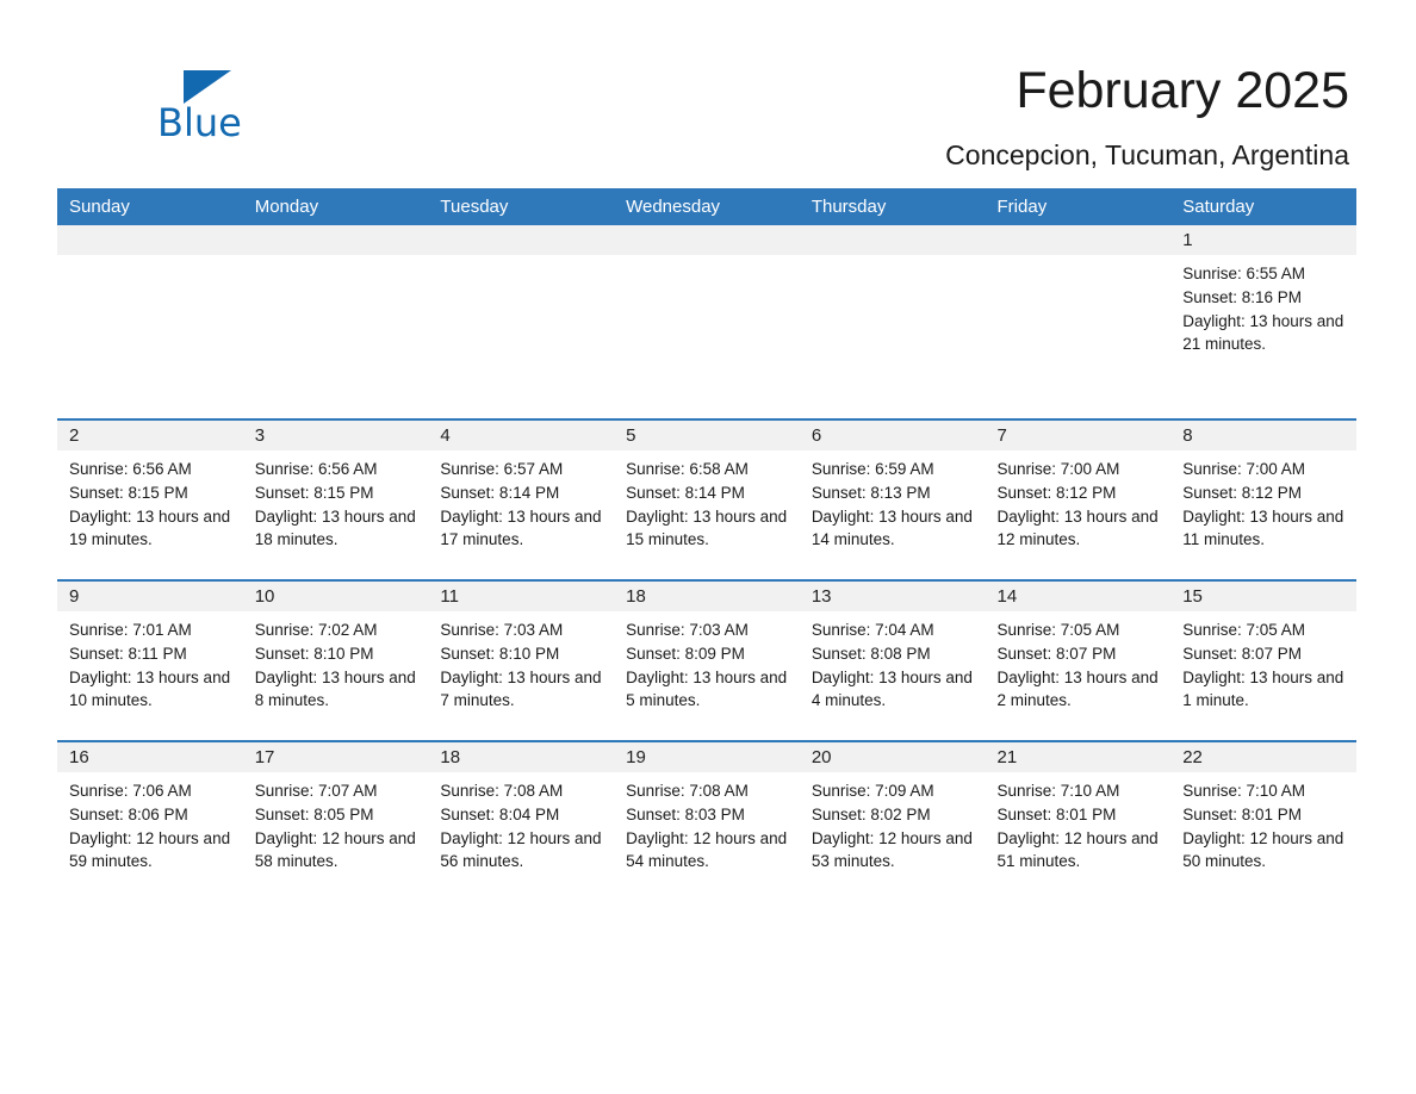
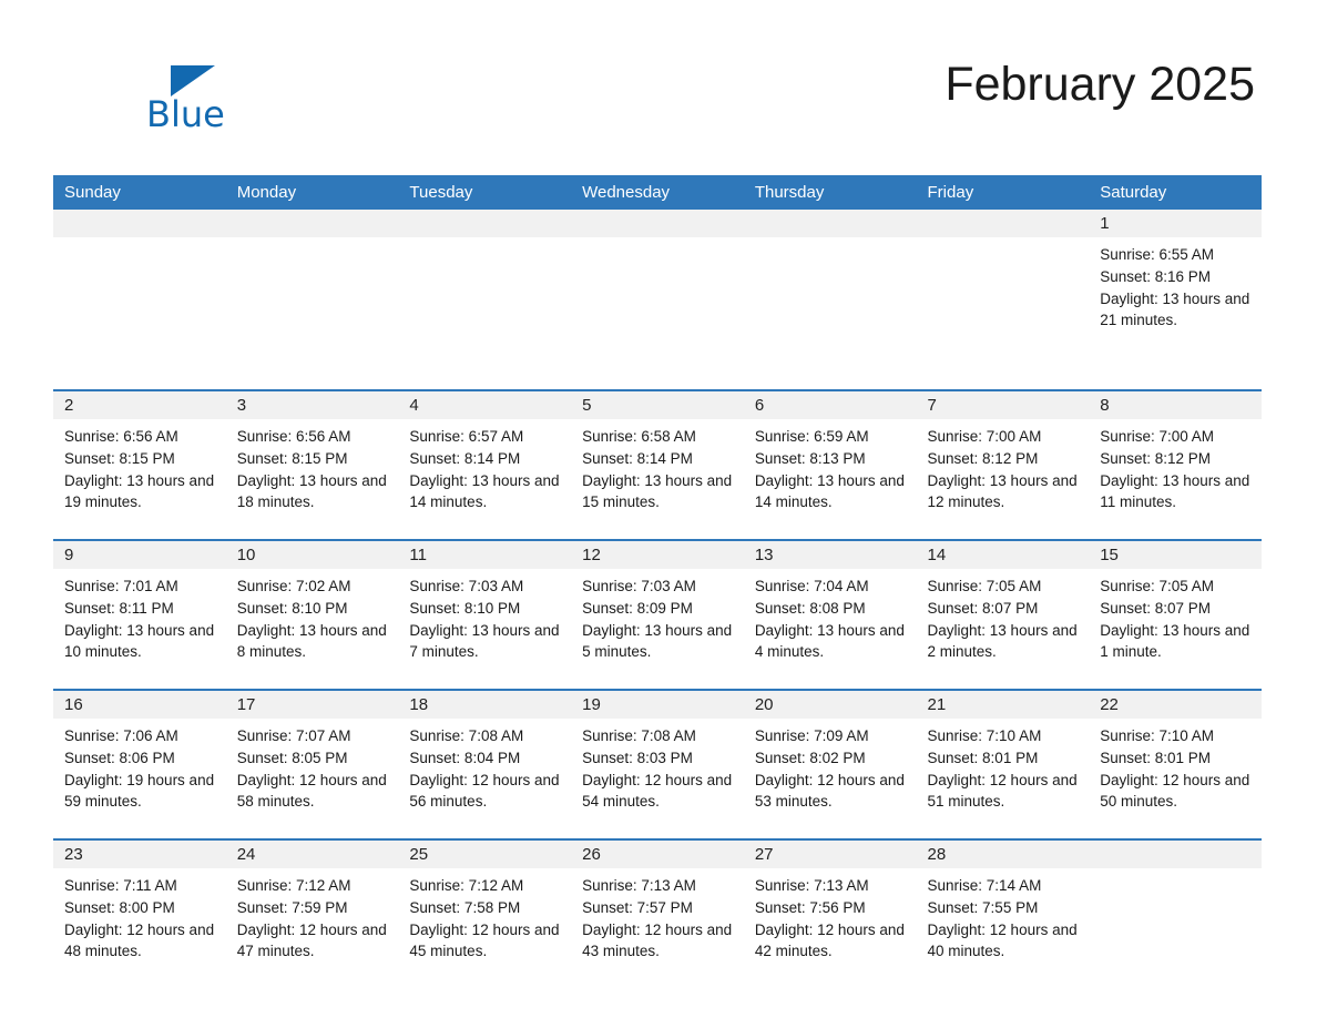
  Blue
  February 2025
- Concepcion, Tucuman, Argentina
  Sunday	Monday	Tuesday	Wednesday	Thursday	Friday	Saturday
  						1Sunrise: 6:55 AMSunset: 8:16 PMDaylight: 13 hours and 21 minutes.
- 2Sunrise: 6:56 AMSunset: 8:15 PMDaylight: 13 hours and 19 minutes.	3Sunrise: 6:56 AMSunset: 8:15 PMDaylight: 13 hours and 18 minutes.	4Sunrise: 6:57 AMSunset: 8:14 PMDaylight: 13 hours and 17 minutes.	5Sunrise: 6:58 AMSunset: 8:14 PMDaylight: 13 hours and 15 minutes.	6Sunrise: 6:59 AMSunset: 8:13 PMDaylight: 13 hours and 14 minutes.	7Sunrise: 7:00 AMSunset: 8:12 PMDaylight: 13 hours and 12 minutes.	8Sunrise: 7:00 AMSunset: 8:12 PMDaylight: 13 hours and 11 minutes.
+ 2Sunrise: 6:56 AMSunset: 8:15 PMDaylight: 13 hours and 19 minutes.	3Sunrise: 6:56 AMSunset: 8:15 PMDaylight: 13 hours and 18 minutes.	4Sunrise: 6:57 AMSunset: 8:14 PMDaylight: 13 hours and 14 minutes.	5Sunrise: 6:58 AMSunset: 8:14 PMDaylight: 13 hours and 15 minutes.	6Sunrise: 6:59 AMSunset: 8:13 PMDaylight: 13 hours and 14 minutes.	7Sunrise: 7:00 AMSunset: 8:12 PMDaylight: 13 hours and 12 minutes.	8Sunrise: 7:00 AMSunset: 8:12 PMDaylight: 13 hours and 11 minutes.
- 9Sunrise: 7:01 AMSunset: 8:11 PMDaylight: 13 hours and 10 minutes.	10Sunrise: 7:02 AMSunset: 8:10 PMDaylight: 13 hours and 8 minutes.	11Sunrise: 7:03 AMSunset: 8:10 PMDaylight: 13 hours and 7 minutes.	18Sunrise: 7:03 AMSunset: 8:09 PMDaylight: 13 hours and 5 minutes.	13Sunrise: 7:04 AMSunset: 8:08 PMDaylight: 13 hours and 4 minutes.	14Sunrise: 7:05 AMSunset: 8:07 PMDaylight: 13 hours and 2 minutes.	15Sunrise: 7:05 AMSunset: 8:07 PMDaylight: 13 hours and 1 minute.
+ 9Sunrise: 7:01 AMSunset: 8:11 PMDaylight: 13 hours and 10 minutes.	10Sunrise: 7:02 AMSunset: 8:10 PMDaylight: 13 hours and 8 minutes.	11Sunrise: 7:03 AMSunset: 8:10 PMDaylight: 13 hours and 7 minutes.	12Sunrise: 7:03 AMSunset: 8:09 PMDaylight: 13 hours and 5 minutes.	13Sunrise: 7:04 AMSunset: 8:08 PMDaylight: 13 hours and 4 minutes.	14Sunrise: 7:05 AMSunset: 8:07 PMDaylight: 13 hours and 2 minutes.	15Sunrise: 7:05 AMSunset: 8:07 PMDaylight: 13 hours and 1 minute.
- 16Sunrise: 7:06 AMSunset: 8:06 PMDaylight: 12 hours and 59 minutes.	17Sunrise: 7:07 AMSunset: 8:05 PMDaylight: 12 hours and 58 minutes.	18Sunrise: 7:08 AMSunset: 8:04 PMDaylight: 12 hours and 56 minutes.	19Sunrise: 7:08 AMSunset: 8:03 PMDaylight: 12 hours and 54 minutes.	20Sunrise: 7:09 AMSunset: 8:02 PMDaylight: 12 hours and 53 minutes.	21Sunrise: 7:10 AMSunset: 8:01 PMDaylight: 12 hours and 51 minutes.	22Sunrise: 7:10 AMSunset: 8:01 PMDaylight: 12 hours and 50 minutes.
+ 16Sunrise: 7:06 AMSunset: 8:06 PMDaylight: 19 hours and 59 minutes.	17Sunrise: 7:07 AMSunset: 8:05 PMDaylight: 12 hours and 58 minutes.	18Sunrise: 7:08 AMSunset: 8:04 PMDaylight: 12 hours and 56 minutes.	19Sunrise: 7:08 AMSunset: 8:03 PMDaylight: 12 hours and 54 minutes.	20Sunrise: 7:09 AMSunset: 8:02 PMDaylight: 12 hours and 53 minutes.	21Sunrise: 7:10 AMSunset: 8:01 PMDaylight: 12 hours and 51 minutes.	22Sunrise: 7:10 AMSunset: 8:01 PMDaylight: 12 hours and 50 minutes.
+ 23Sunrise: 7:11 AMSunset: 8:00 PMDaylight: 12 hours and 48 minutes.	24Sunrise: 7:12 AMSunset: 7:59 PMDaylight: 12 hours and 47 minutes.	25Sunrise: 7:12 AMSunset: 7:58 PMDaylight: 12 hours and 45 minutes.	26Sunrise: 7:13 AMSunset: 7:57 PMDaylight: 12 hours and 43 minutes.	27Sunrise: 7:13 AMSunset: 7:56 PMDaylight: 12 hours and 42 minutes.	28Sunrise: 7:14 AMSunset: 7:55 PMDaylight: 12 hours and 40 minutes.
